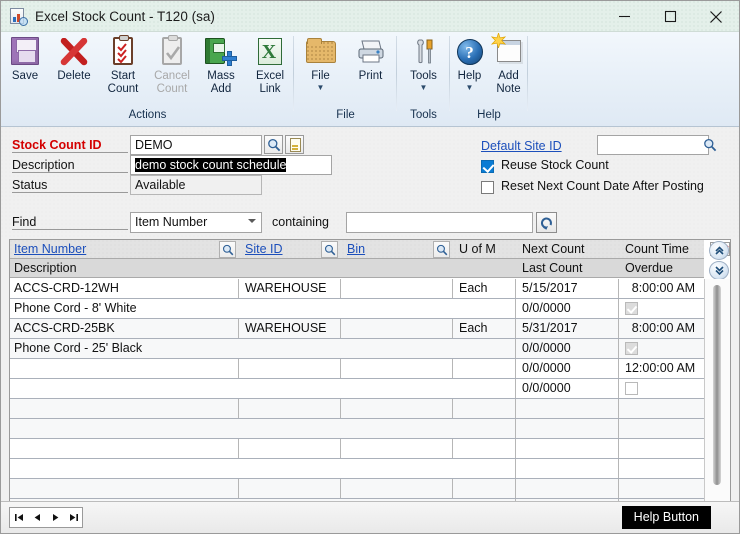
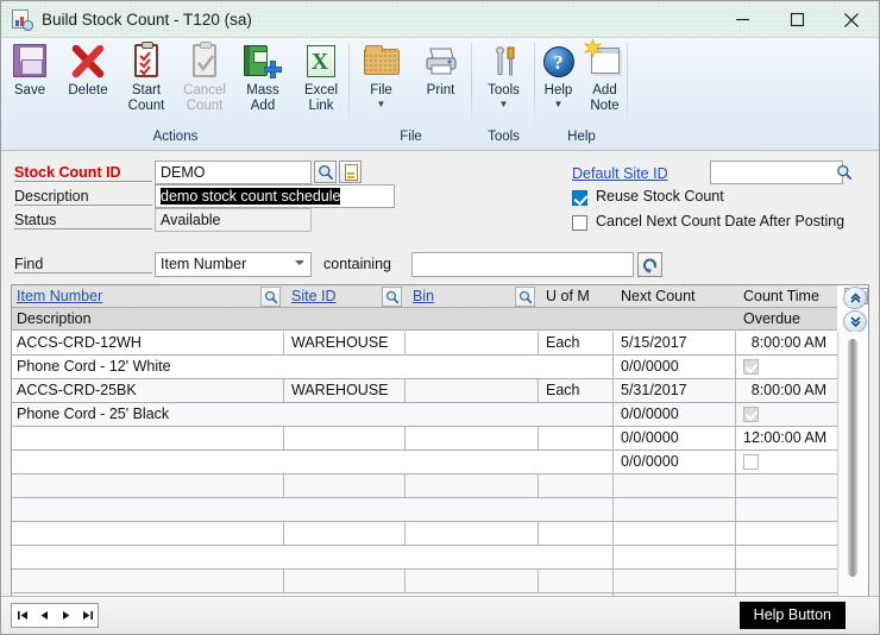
- Excel Stock Count - T120 (sa)
+ Build Stock Count - T120 (sa)
  Save
  Delete
  Start Count
  Cancel Count
  Mass Add
  X
  Excel Link
  Actions
  File
  ▼
  Print
  File
  Tools
  ▼
  Tools
  ?
  Help
  ▼
  Add Note
  Help
  Stock Count ID
  Description
  Status
  DEMO
  demo stock count schedule
  Available
  Default Site ID
  Reuse Stock Count
- Reset Next Count Date After Posting
+ Cancel Next Count Date After Posting
  Find
  Item Number
  containing
  Item Number
  Site ID
  Bin
  U of M
  Next Count
  Count Time
  Description
- Last Count
  Overdue
  ACCS-CRD-12WH
  WAREHOUSE
  Each
  5/15/2017
  8:00:00 AM
- Phone Cord - 8' White
+ Phone Cord - 12' White
  0/0/0000
  ACCS-CRD-25BK
  WAREHOUSE
  Each
  5/31/2017
  8:00:00 AM
  Phone Cord - 25' Black
  0/0/0000
  0/0/0000
  12:00:00 AM
  0/0/0000
  Help Button
